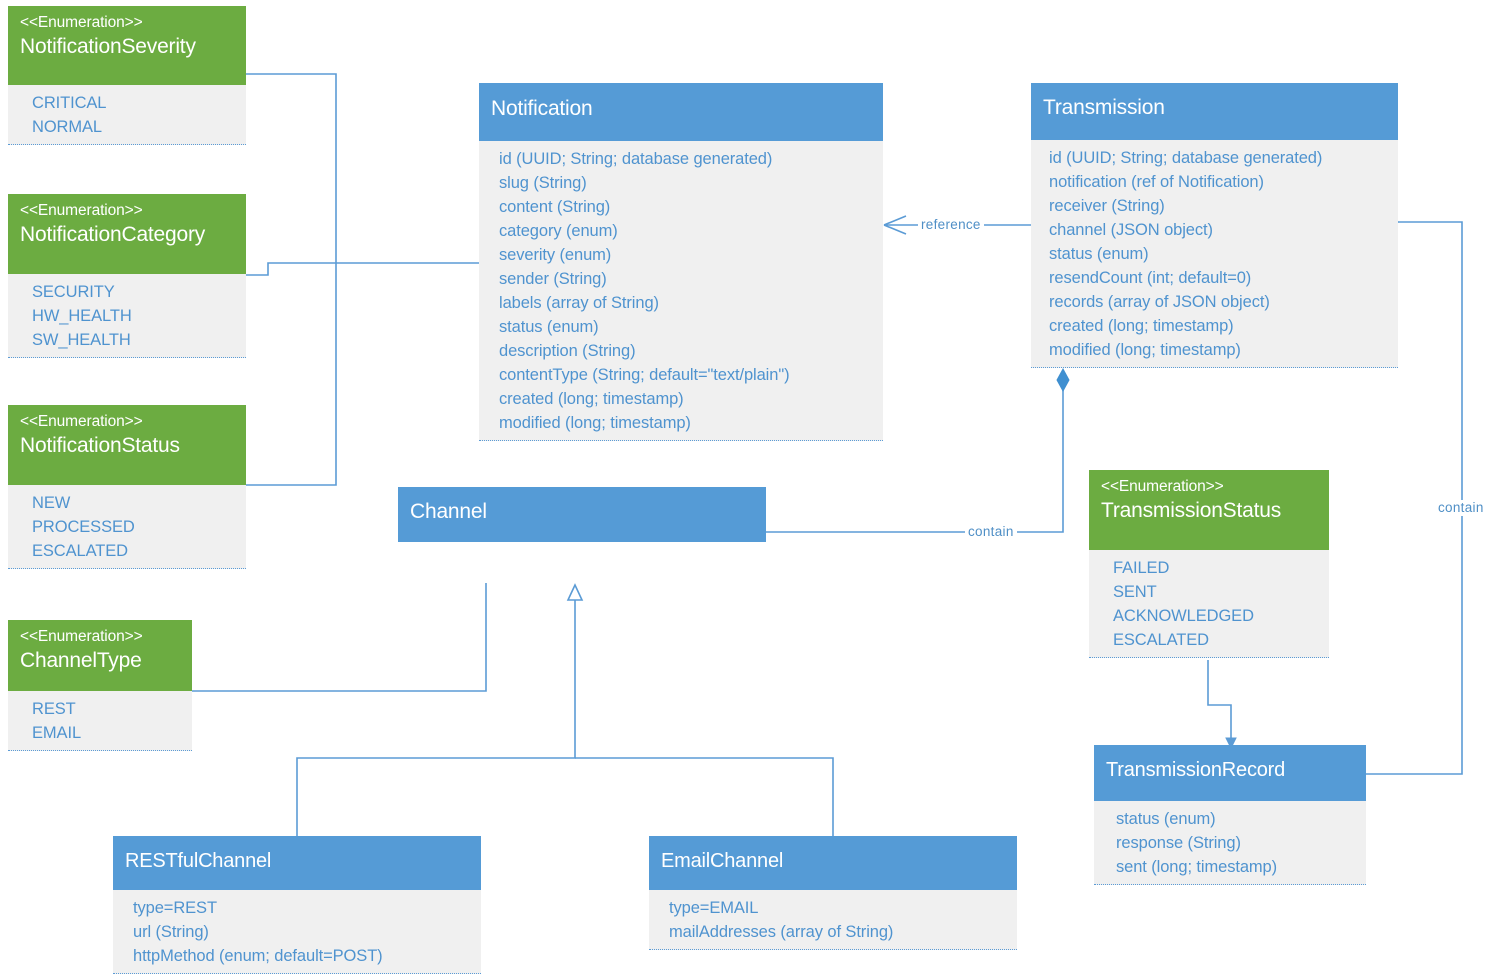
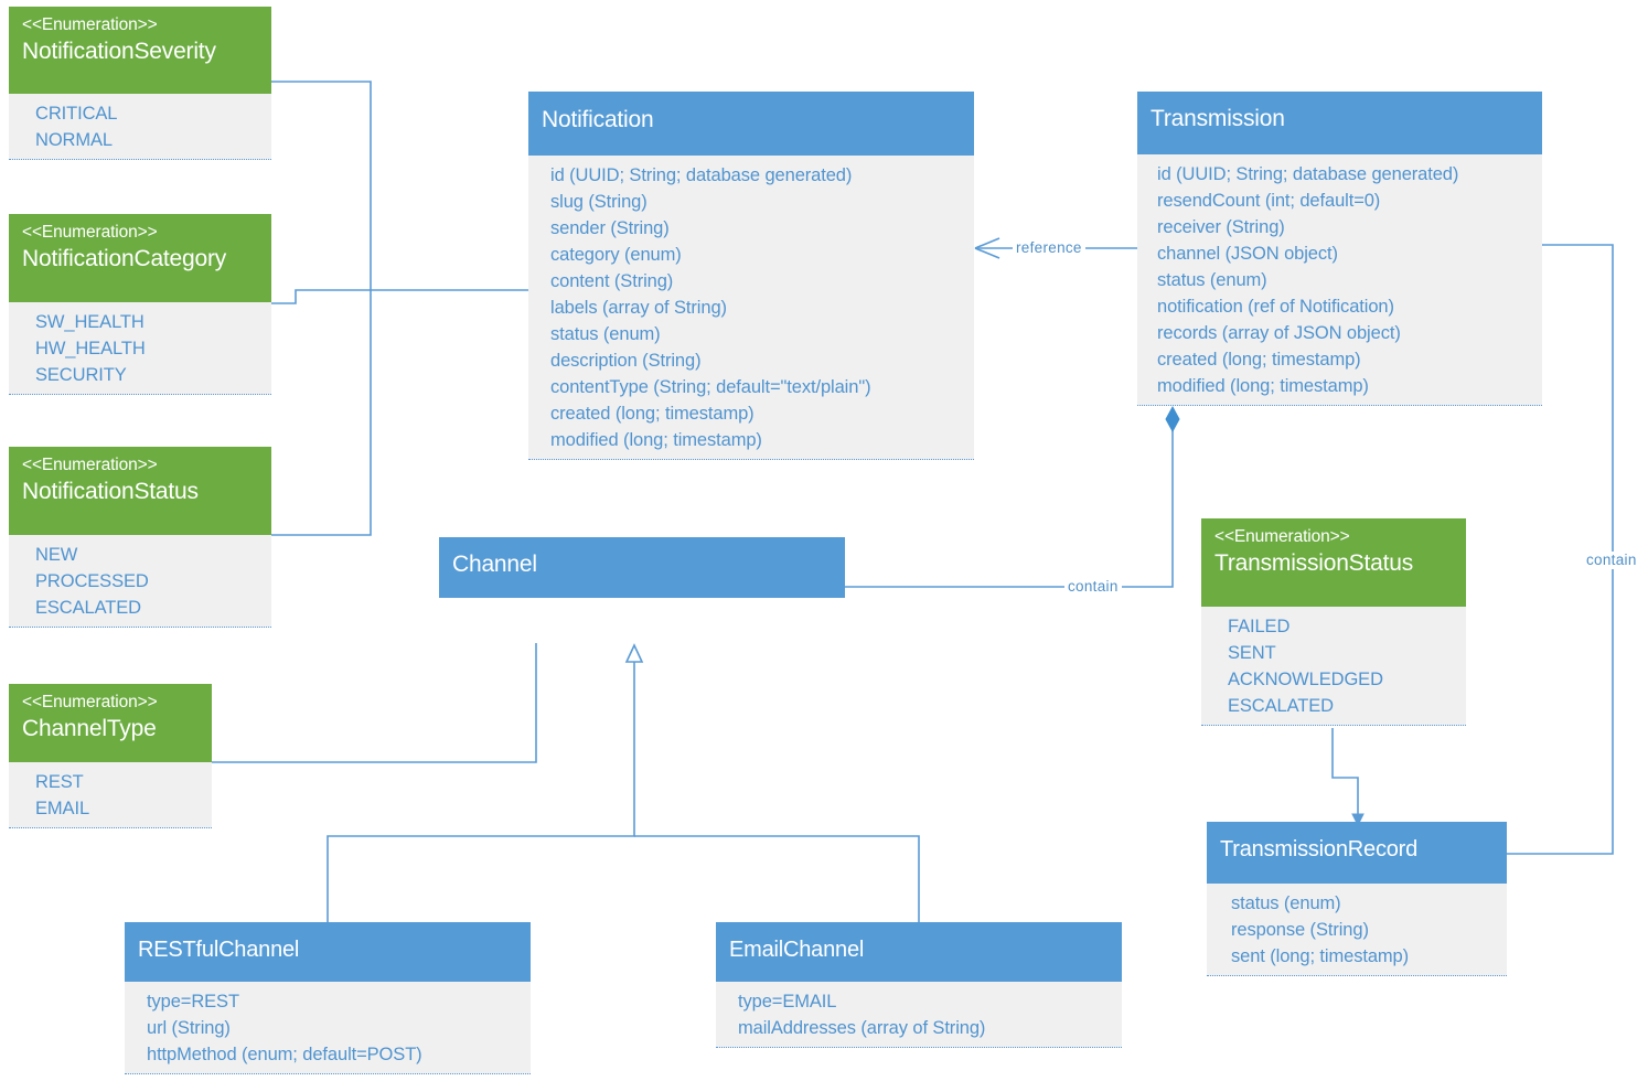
  <<Enumeration>>
  NotificationSeverity
  CRITICAL
  NORMAL
  <<Enumeration>>
  NotificationCategory
- SECURITY
+ SW_HEALTH
  HW_HEALTH
- SW_HEALTH
+ SECURITY
  <<Enumeration>>
  NotificationStatus
  NEW
  PROCESSED
  ESCALATED
  <<Enumeration>>
  ChannelType
  REST
  EMAIL
  Notification
  id (UUID; String; database generated)
  slug (String)
- content (String)
+ sender (String)
  category (enum)
- severity (enum)
- sender (String)
+ content (String)
  labels (array of String)
  status (enum)
  description (String)
  contentType (String; default="text/plain")
  created (long; timestamp)
  modified (long; timestamp)
  Transmission
  id (UUID; String; database generated)
- notification (ref of Notification)
+ resendCount (int; default=0)
  receiver (String)
  channel (JSON object)
  status (enum)
- resendCount (int; default=0)
+ notification (ref of Notification)
  records (array of JSON object)
  created (long; timestamp)
  modified (long; timestamp)
  Channel
  <<Enumeration>>
  TransmissionStatus
  FAILED
  SENT
  ACKNOWLEDGED
  ESCALATED
  TransmissionRecord
  status (enum)
  response (String)
  sent (long; timestamp)
  RESTfulChannel
  type=REST
  url (String)
  httpMethod (enum; default=POST)
  EmailChannel
  type=EMAIL
  mailAddresses (array of String)
  reference
  contain
  contain
